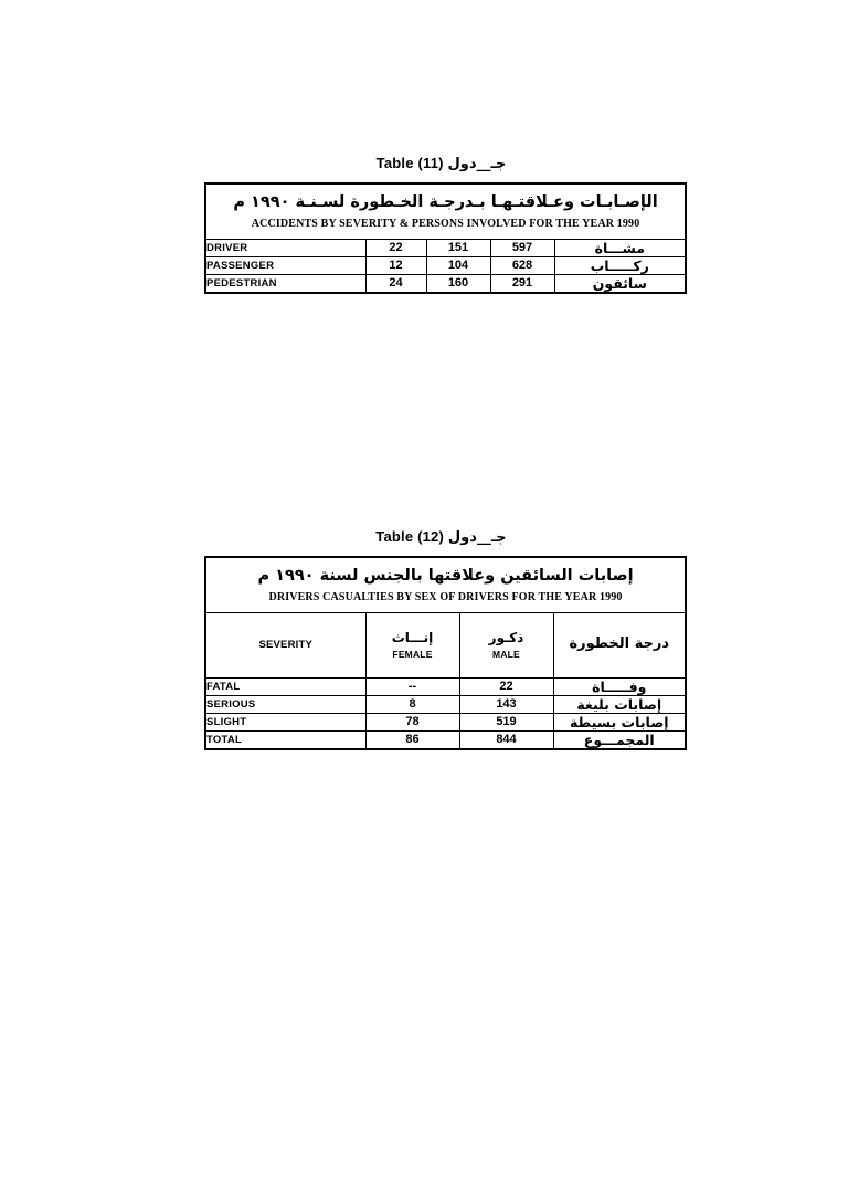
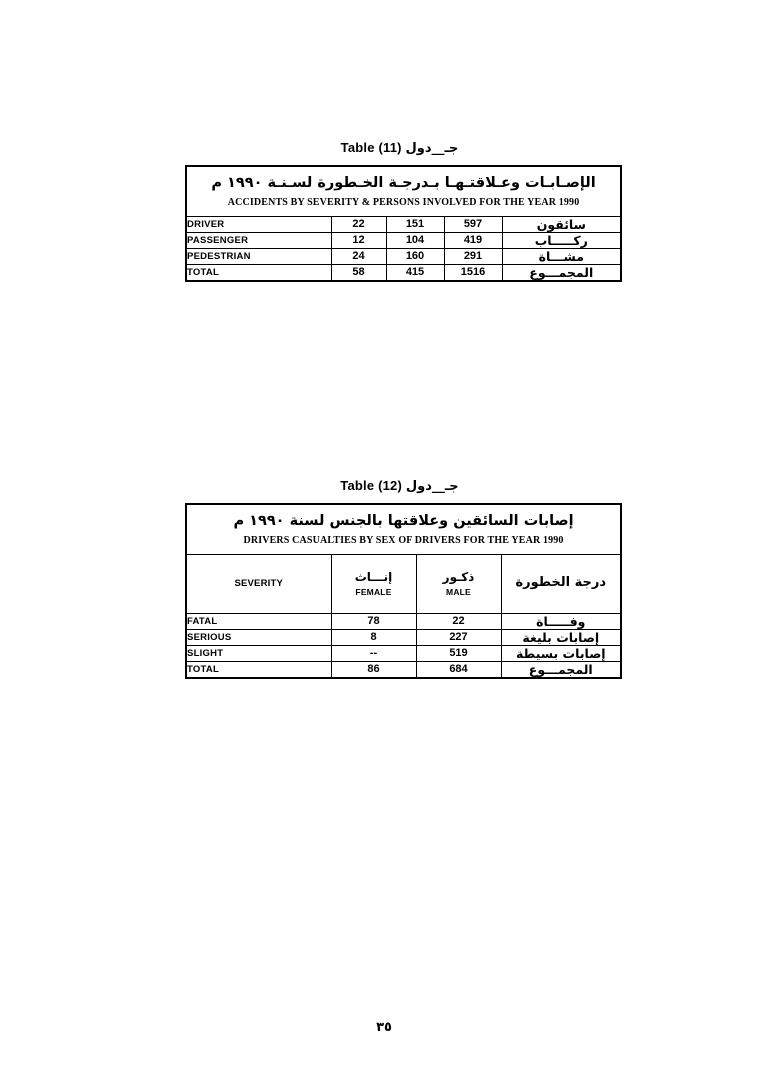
  Table (11) جـ__دول
  الإصـابـات وعـلاقتـهـا بـدرجـة الخـطورة لسـنـة ١٩٩٠ م ACCIDENTS BY SEVERITY & PERSONS INVOLVED FOR THE YEAR 1990
- DRIVER	22	151	597	مشـــاة
+ DRIVER	22	151	597	سائقون
- PASSENGER	12	104	628	ركـــــاب
+ PASSENGER	12	104	419	ركـــــاب
- PEDESTRIAN	24	160	291	سائقون
+ PEDESTRIAN	24	160	291	مشـــاة
+ TOTAL	58	415	1516	المجمـــوع
  Table (12) جـ__دول
  إصابات السائقين وعلاقتها بالجنس لسنة ١٩٩٠ م DRIVERS CASUALTIES BY SEX OF DRIVERS FOR THE YEAR 1990
  SEVERITY	إنـــاث FEMALE	ذكـور MALE	درجة الخطورة
- FATAL	--	22	وفـــــاة
+ FATAL	78	22	وفـــــاة
- SERIOUS	8	143	إصابات بليغة
+ SERIOUS	8	227	إصابات بليغة
- SLIGHT	78	519	إصابات بسيطة
+ SLIGHT	--	519	إصابات بسيطة
- TOTAL	86	844	المجمـــوع
+ TOTAL	86	684	المجمـــوع
+ ٣٥
